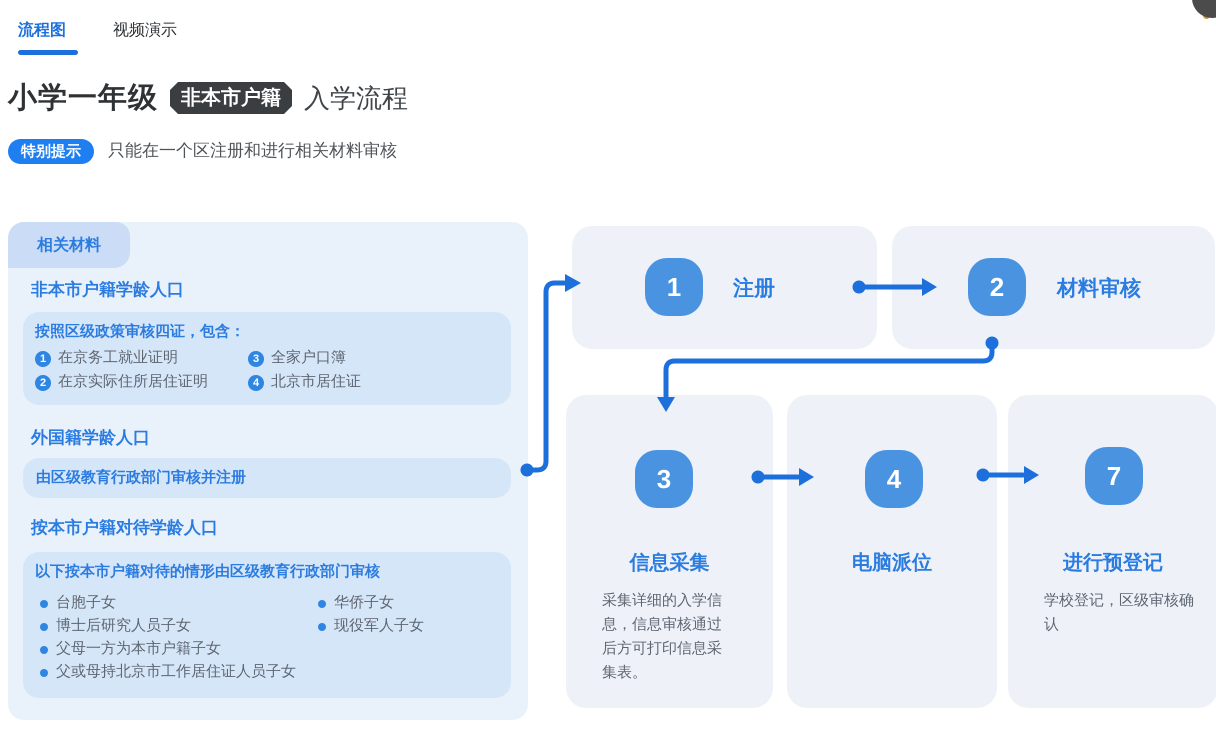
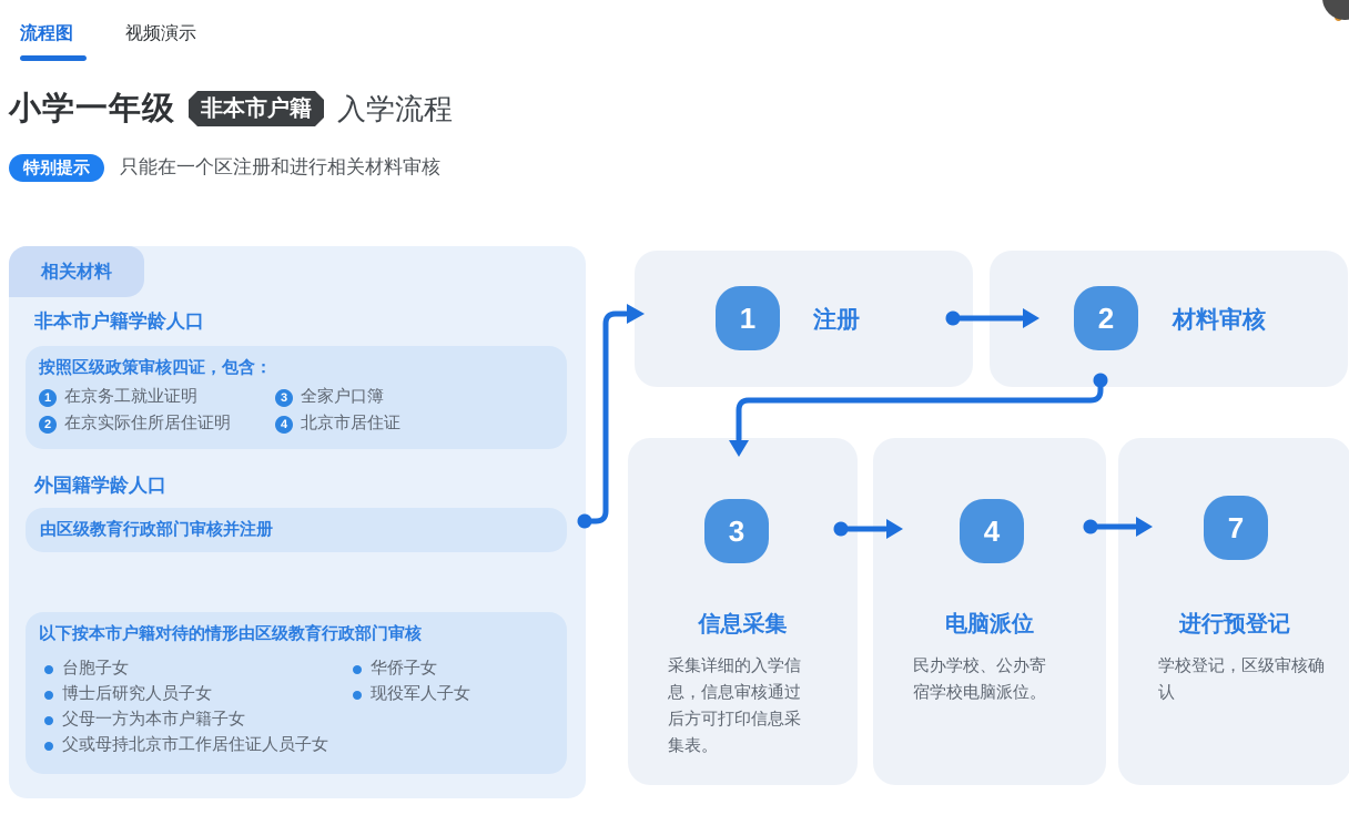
  流程图
  视频演示
  小学一年级
  非本市户籍
  入学流程
  特别提示
  只能在一个区注册和进行相关材料审核
  相关材料
  非本市户籍学龄人口
  按照区级政策审核四证，包含：
  1
  在京务工就业证明
  3
  全家户口簿
  2
  在京实际住所居住证明
  4
  北京市居住证
  外国籍学龄人口
  由区级教育行政部门审核并注册
- 按本市户籍对待学龄人口
  以下按本市户籍对待的情形由区级教育行政部门审核
  台胞子女
  博士后研究人员子女
  父母一方为本市户籍子女
  父或母持北京市工作居住证人员子女
  华侨子女
  现役军人子女
  1
  注册
  2
  材料审核
  3
  信息采集
  采集详细的入学信息，信息审核通过后方可打印信息采集表。
  4
  电脑派位
+ 民办学校、公办寄宿学校电脑派位。
  7
  进行预登记
  学校登记，区级审核确认
